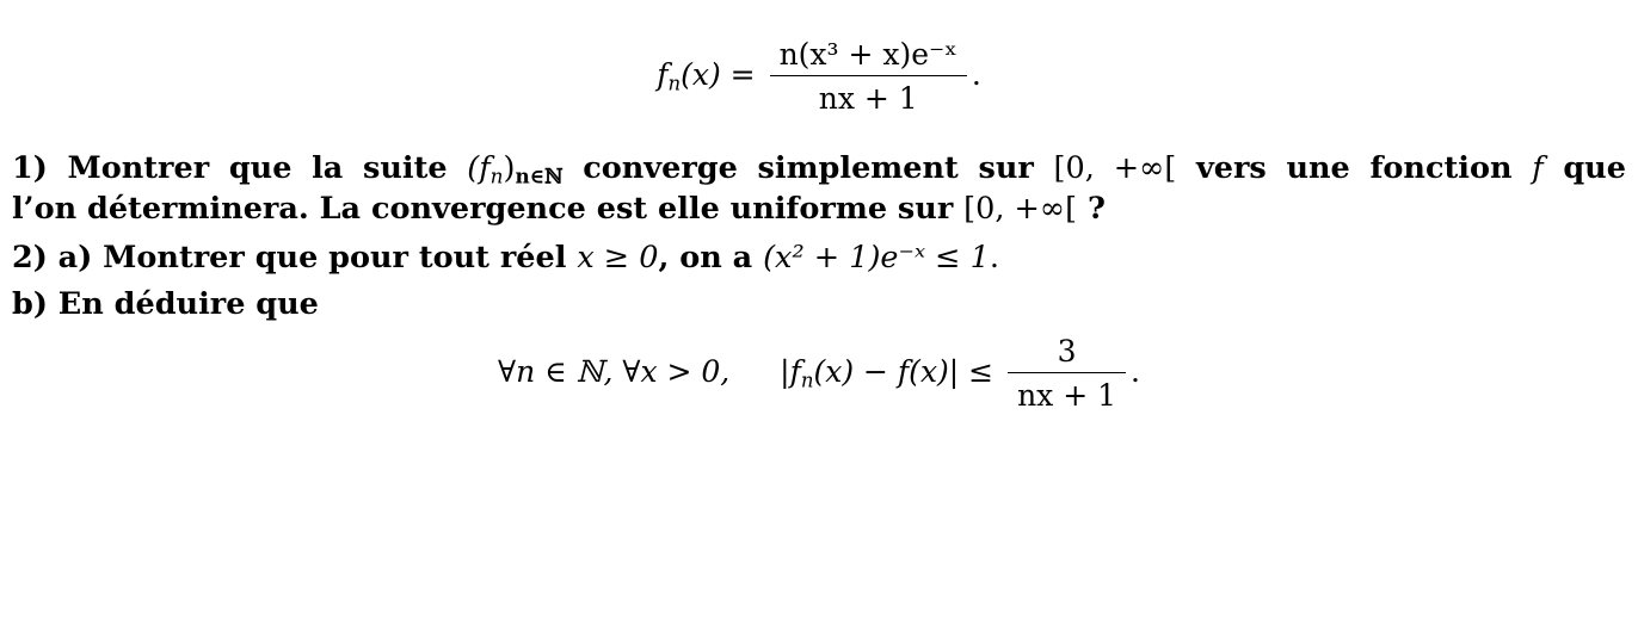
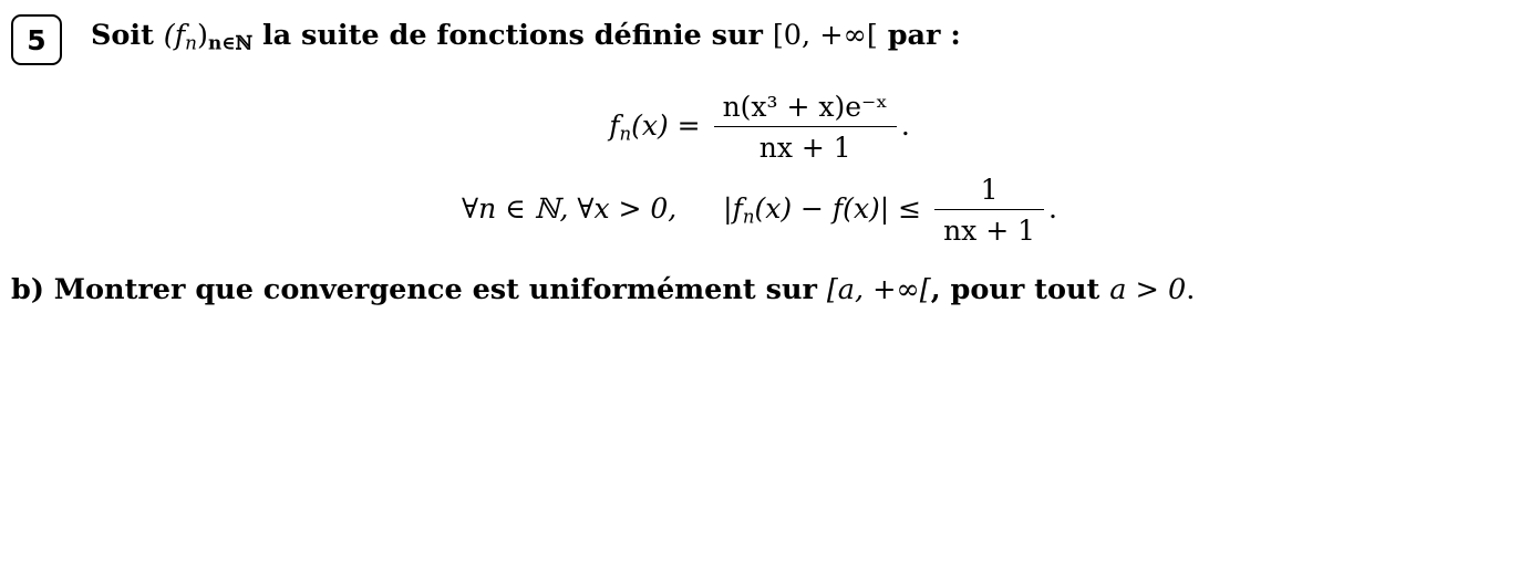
+ 5
+ Soit (fn)n∈ℕ la suite de fonctions définie sur [0, +∞[ par :
  fn(x) =
  n(x³ + x)e⁻ˣ
  nx + 1
  .
- 1) Montrer que la suite (fn)n∈ℕ converge simplement sur [0, +∞[ vers une fonction f que
- l’on déterminera. La convergence est elle uniforme sur [0, +∞[ ?
- 2) a) Montrer que pour tout réel x ≥ 0, on a (x² + 1)e⁻ˣ ≤ 1.
- b) En déduire que
  ∀n ∈ ℕ, ∀x > 0, |fn(x) − f(x)| ≤
- 3
+ 1
  nx + 1
  .
+ b) Montrer que convergence est uniformément sur [a, +∞[, pour tout a > 0.
